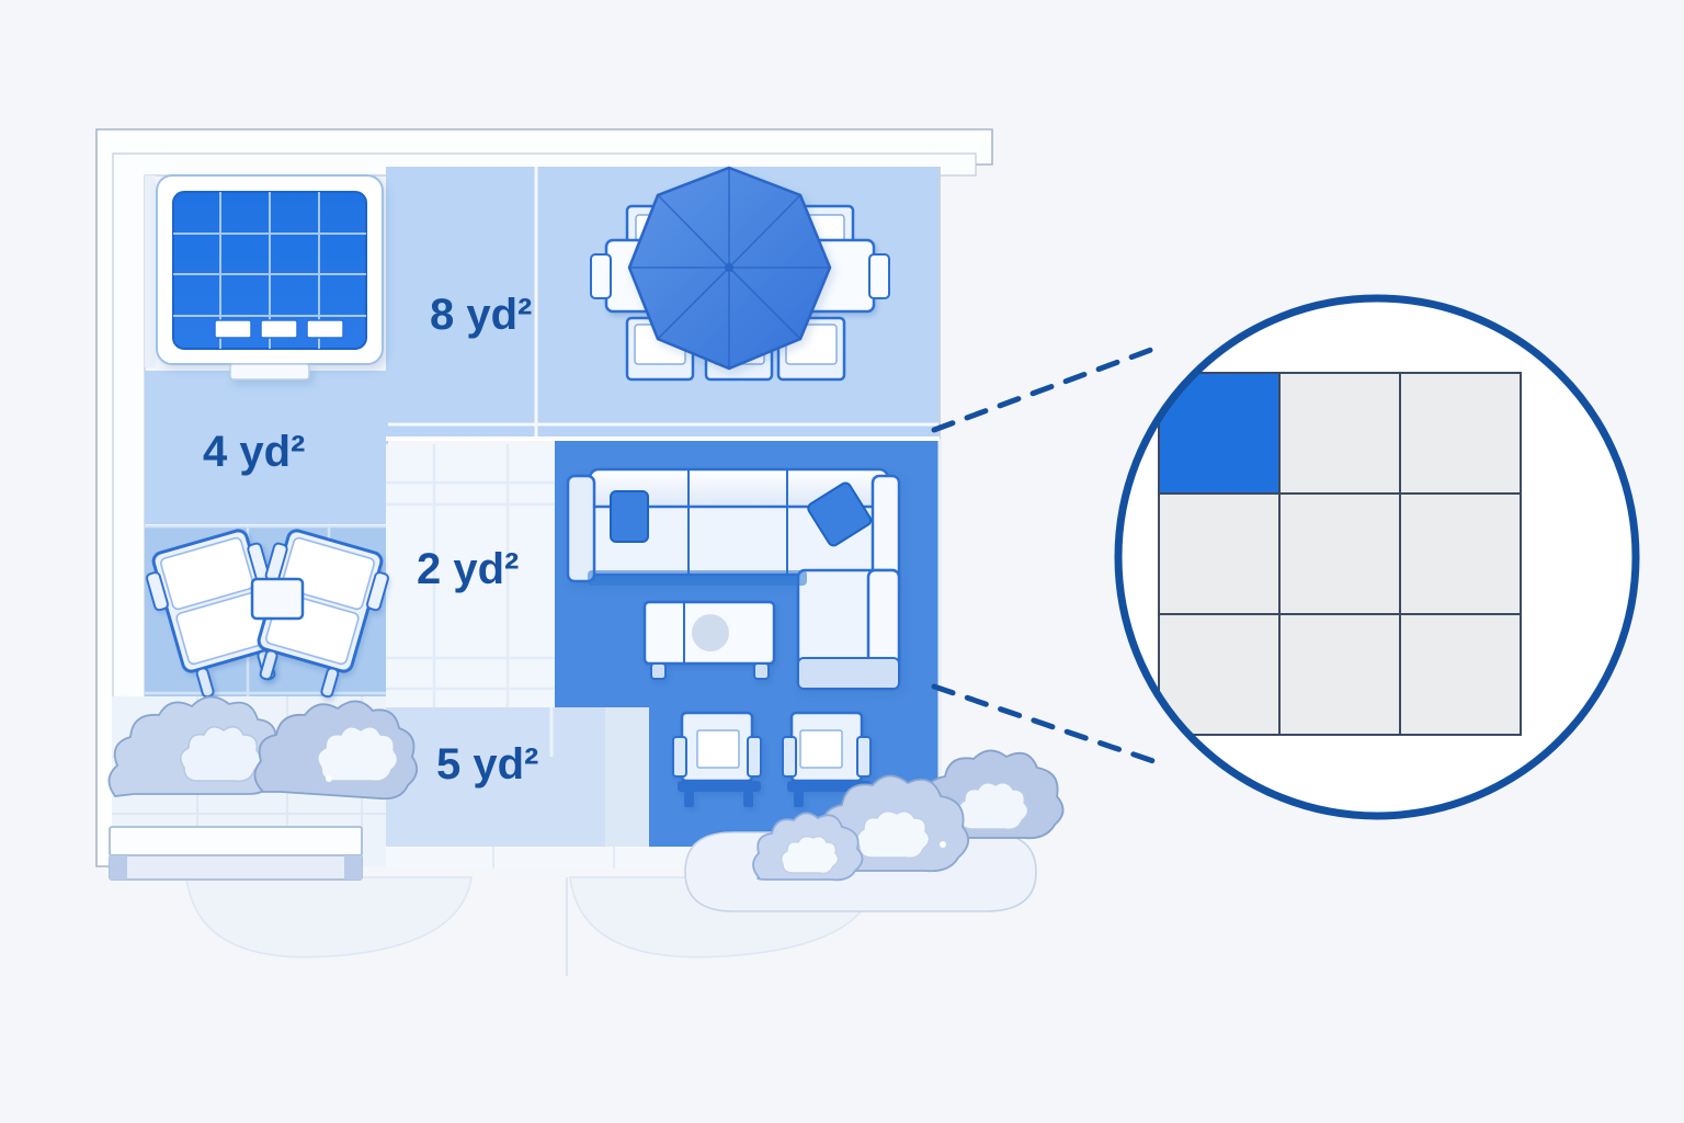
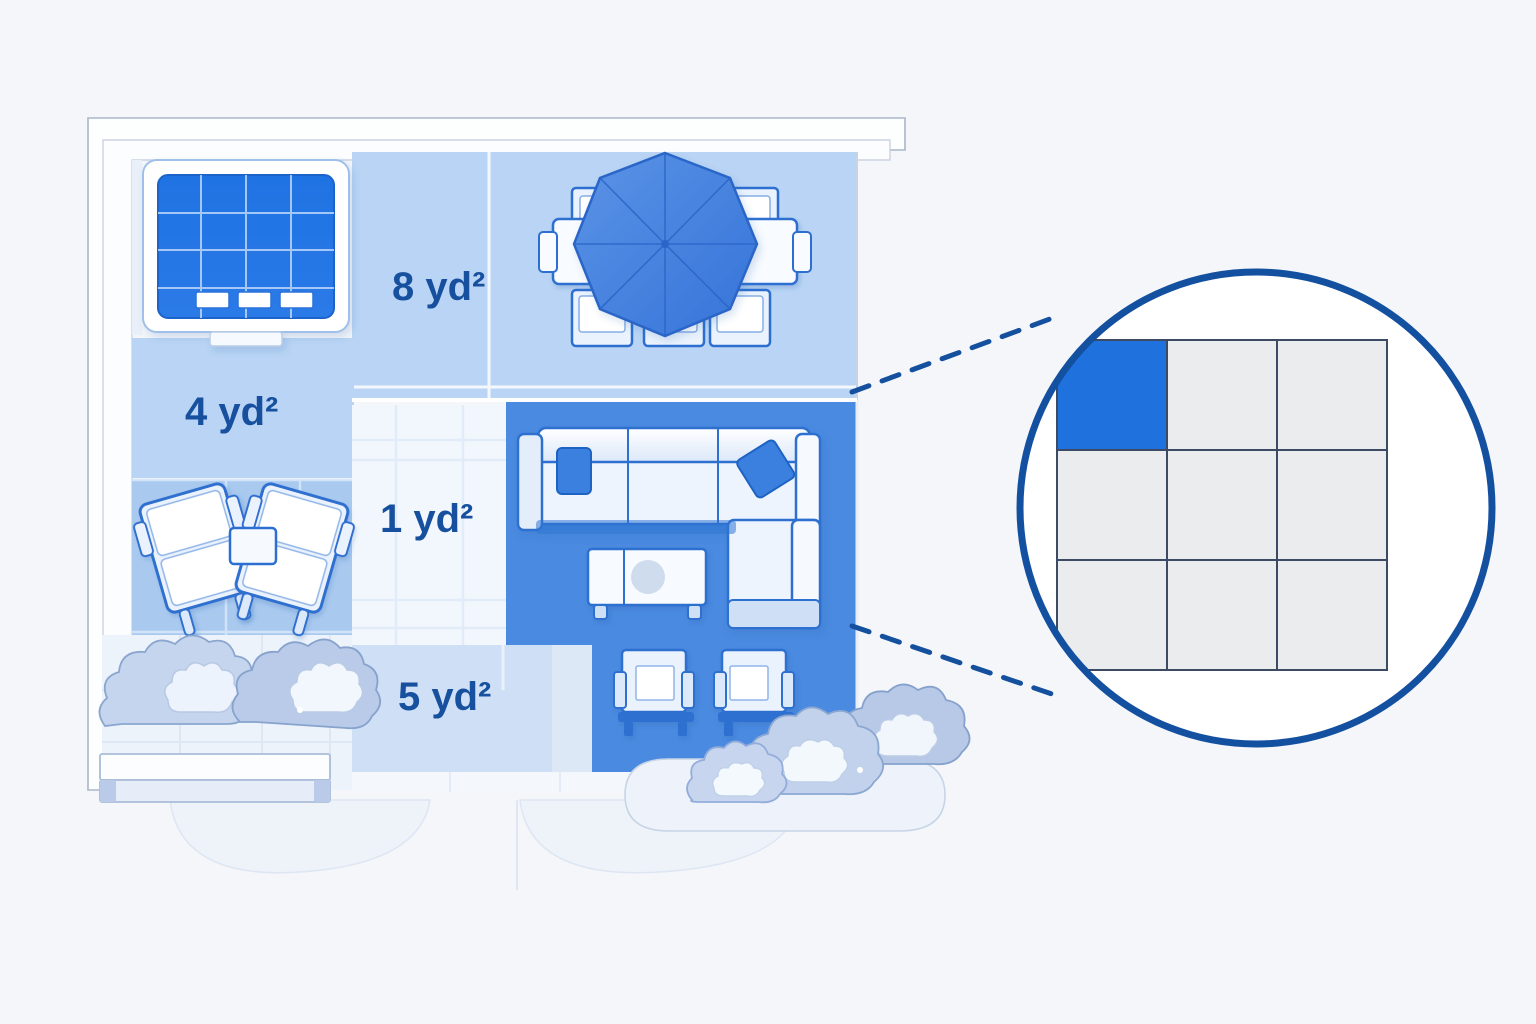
  8 yd²
  4 yd²
- 2 yd²
+ 1 yd²
  5 yd²
